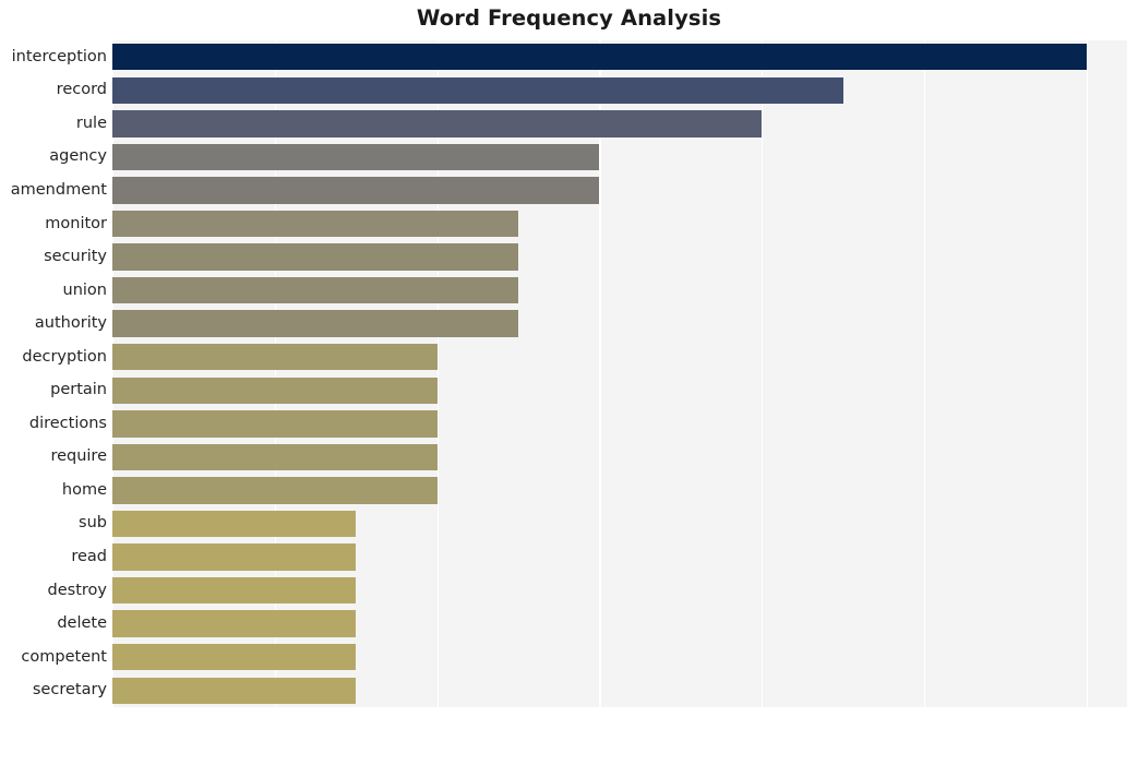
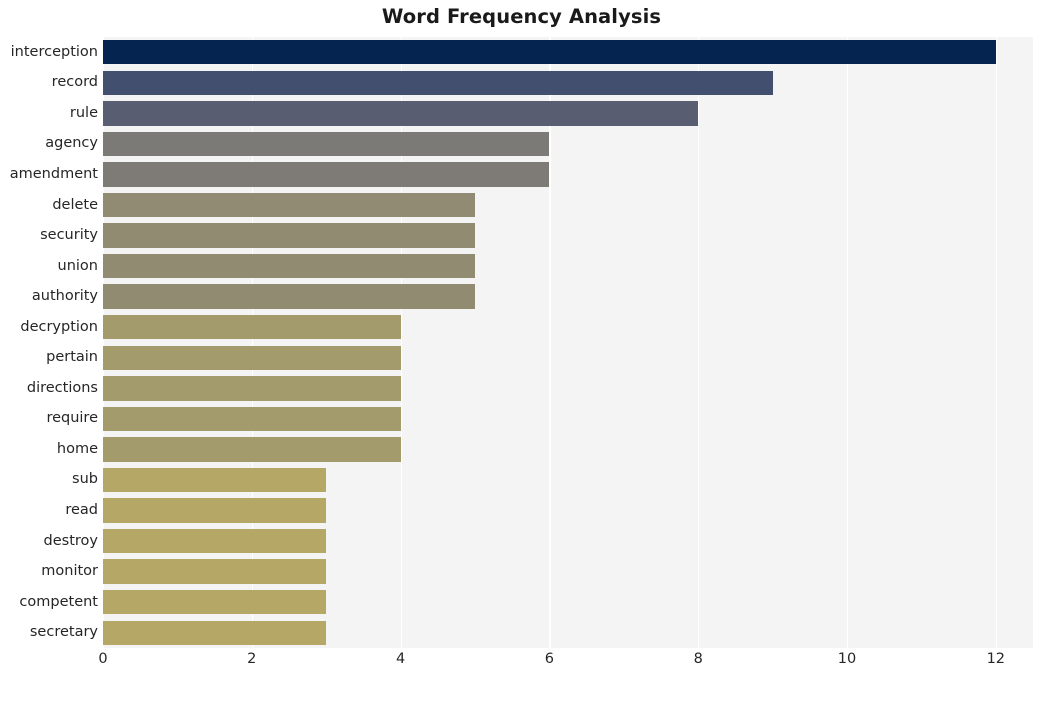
  Word Frequency Analysis
  interception
  record
  rule
  agency
  amendment
- monitor
+ delete
  security
  union
  authority
  decryption
  pertain
  directions
  require
  home
  sub
  read
  destroy
- delete
+ monitor
  competent
  secretary
+ 0
+ 2
+ 4
+ 6
+ 8
+ 10
+ 12
